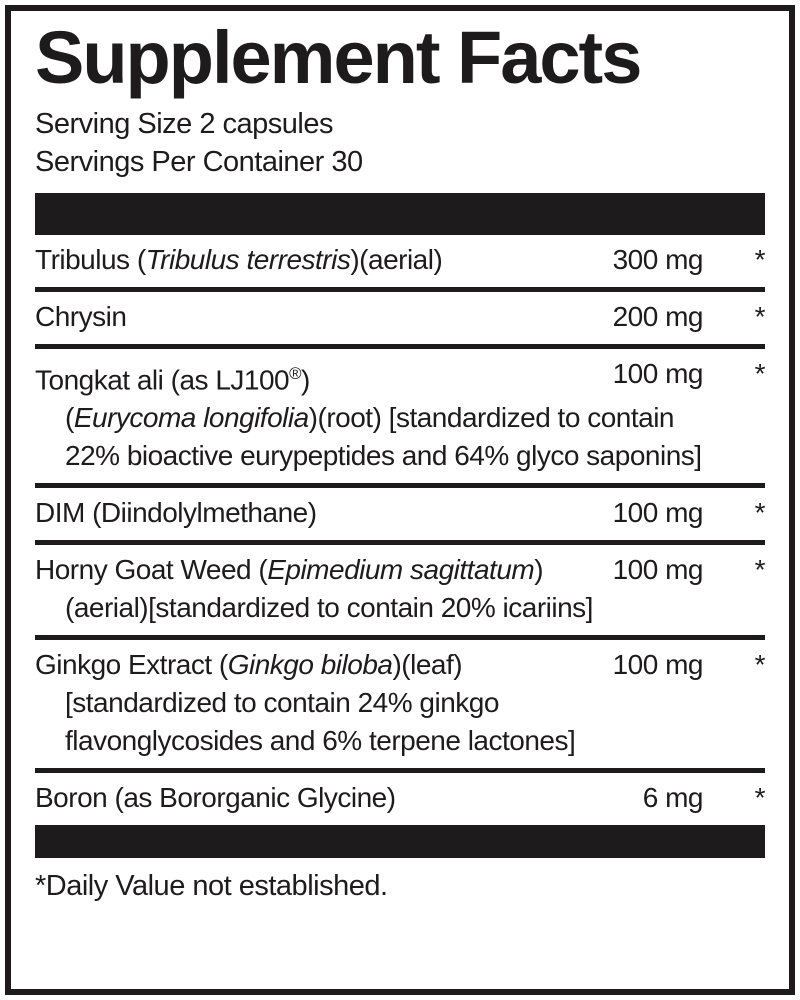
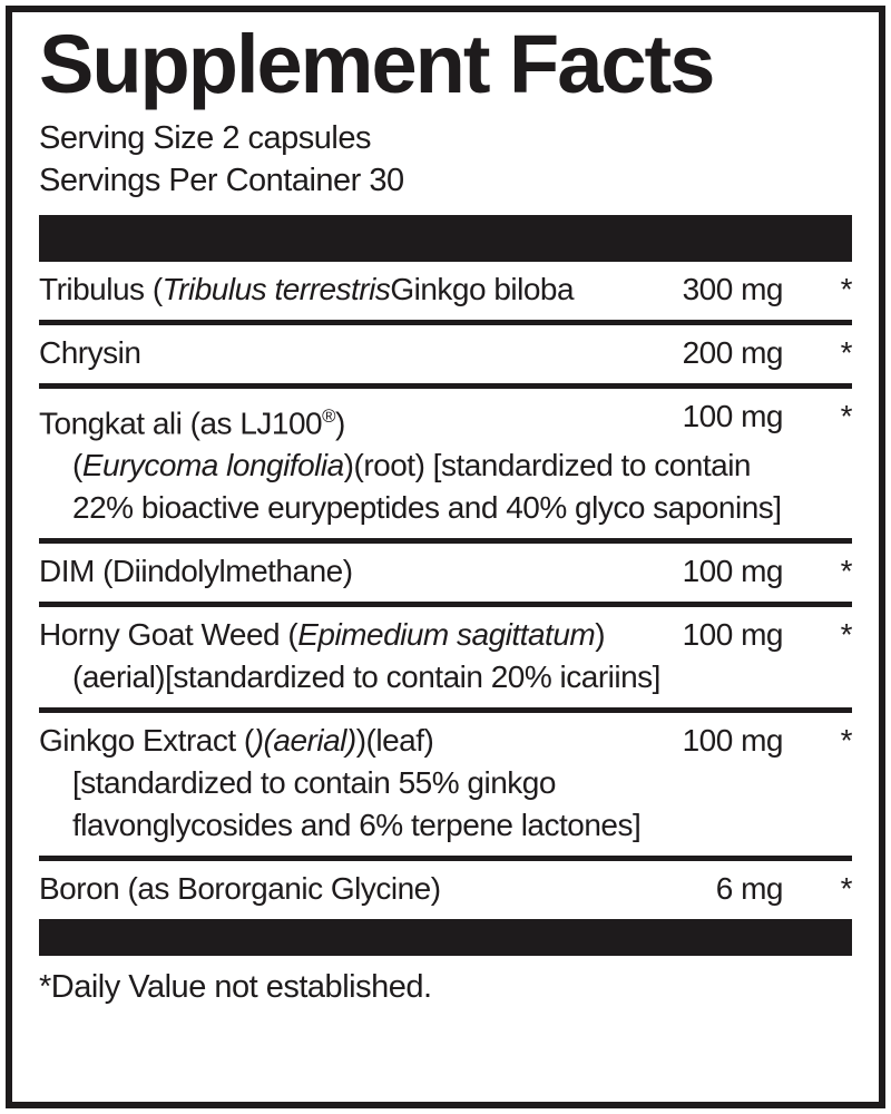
  Supplement Facts
  Serving Size 2 capsules
  Servings Per Container 30
- Tribulus (Tribulus terrestris)(aerial)
+ Tribulus (Tribulus terrestrisGinkgo biloba
  300 mg
  *
  Chrysin
  200 mg
  *
  Tongkat ali (as LJ100®)
  100 mg
  *
  (Eurycoma longifolia)(root) [standardized to contain
- 22% bioactive eurypeptides and 64% glyco saponins]
+ 22% bioactive eurypeptides and 40% glyco saponins]
  DIM (Diindolylmethane)
  100 mg
  *
  Horny Goat Weed (Epimedium sagittatum)
  100 mg
  *
  (aerial)[standardized to contain 20% icariins]
- Ginkgo Extract (Ginkgo biloba)(leaf)
+ Ginkgo Extract ()(aerial))(leaf)
  100 mg
  *
- [standardized to contain 24% ginkgo
+ [standardized to contain 55% ginkgo
  flavonglycosides and 6% terpene lactones]
  Boron (as Bororganic Glycine)
  6 mg
  *
  *Daily Value not established.
